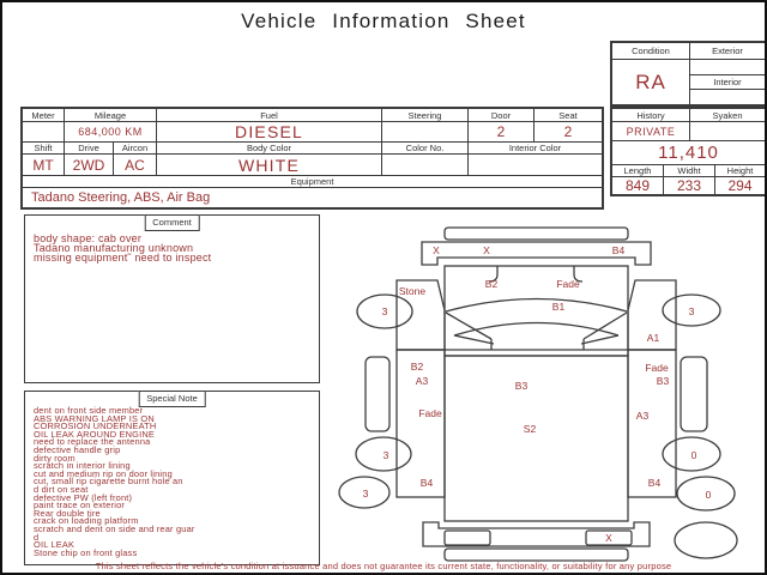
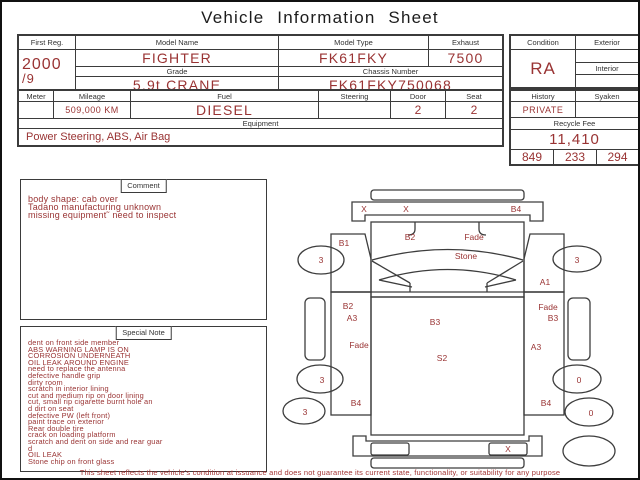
  Vehicle Information Sheet
+ First Reg.	Model Name	Model Type	Exhaust
+ 2000/9	FIGHTER	FK61FKY	7500
+ Grade	Chassis Number
+ 5.9t CRANE	FK61FKY750068
  Condition	Exterior
  RA
  Interior
  Meter	Mileage	Fuel	Steering	Door	Seat
- 	684,000 KM	DIESEL		2	2
+ 	509,000 KM	DIESEL		2	2
- Shift	Drive	Aircon	Body Color	Color No.	Interior Color
- MT	2WD	AC	WHITE
  Equipment
- Tadano Steering, ABS, Air Bag
+ Power Steering, ABS, Air Bag
  History	Syaken
  PRIVATE
+ Recycle Fee
  11,410
- Length	Widht	Height
  849	233	294
  Comment
  body shape: cab over
  Tadano manufacturing unknown
  missing equipment˜ need to inspect
  Special Note
  dent on front side member
  ABS WARNING LAMP IS ON
  CORROSION UNDERNEATH
  OIL LEAK AROUND ENGINE
  need to replace the antenna
  defective handle grip
  dirty room
  scratch in interior lining
  cut and medium rip on door lining
  cut, small rip cigarette burnt hole an
  d dirt on seat
  defective PW (left front)
  paint trace on exterior
  Rear double tire
  crack on loading platform
  scratch and dent on side and rear guar
  d
  OIL LEAK
  Stone chip on front glass
  X
  X
  B4
- Stone
+ B1
  B2
  Fade
- B1
+ Stone
  A1
  3
  3
  B2
  A3
  Fade
  B4
  Fade
  B3
  A3
  B4
  B3
  S2
  3
  3
  0
  0
  X
  This sheet reflects the vehicle's condition at issuance and does not guarantee its current state, functionality, or suitability for any purpose
